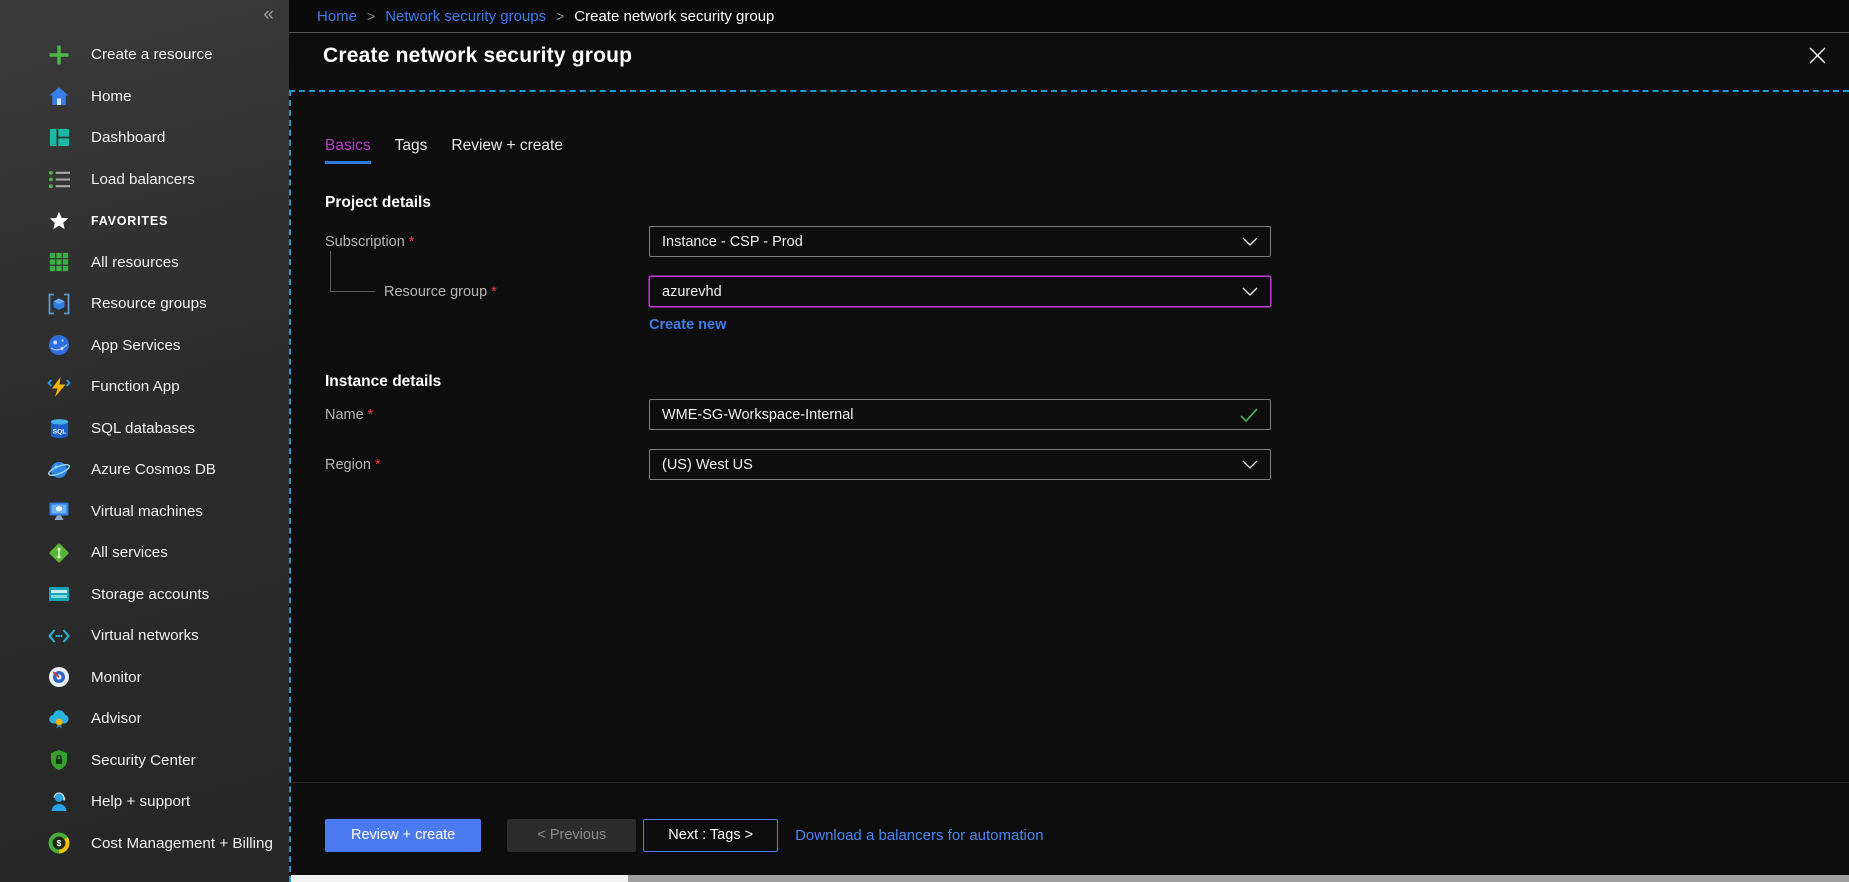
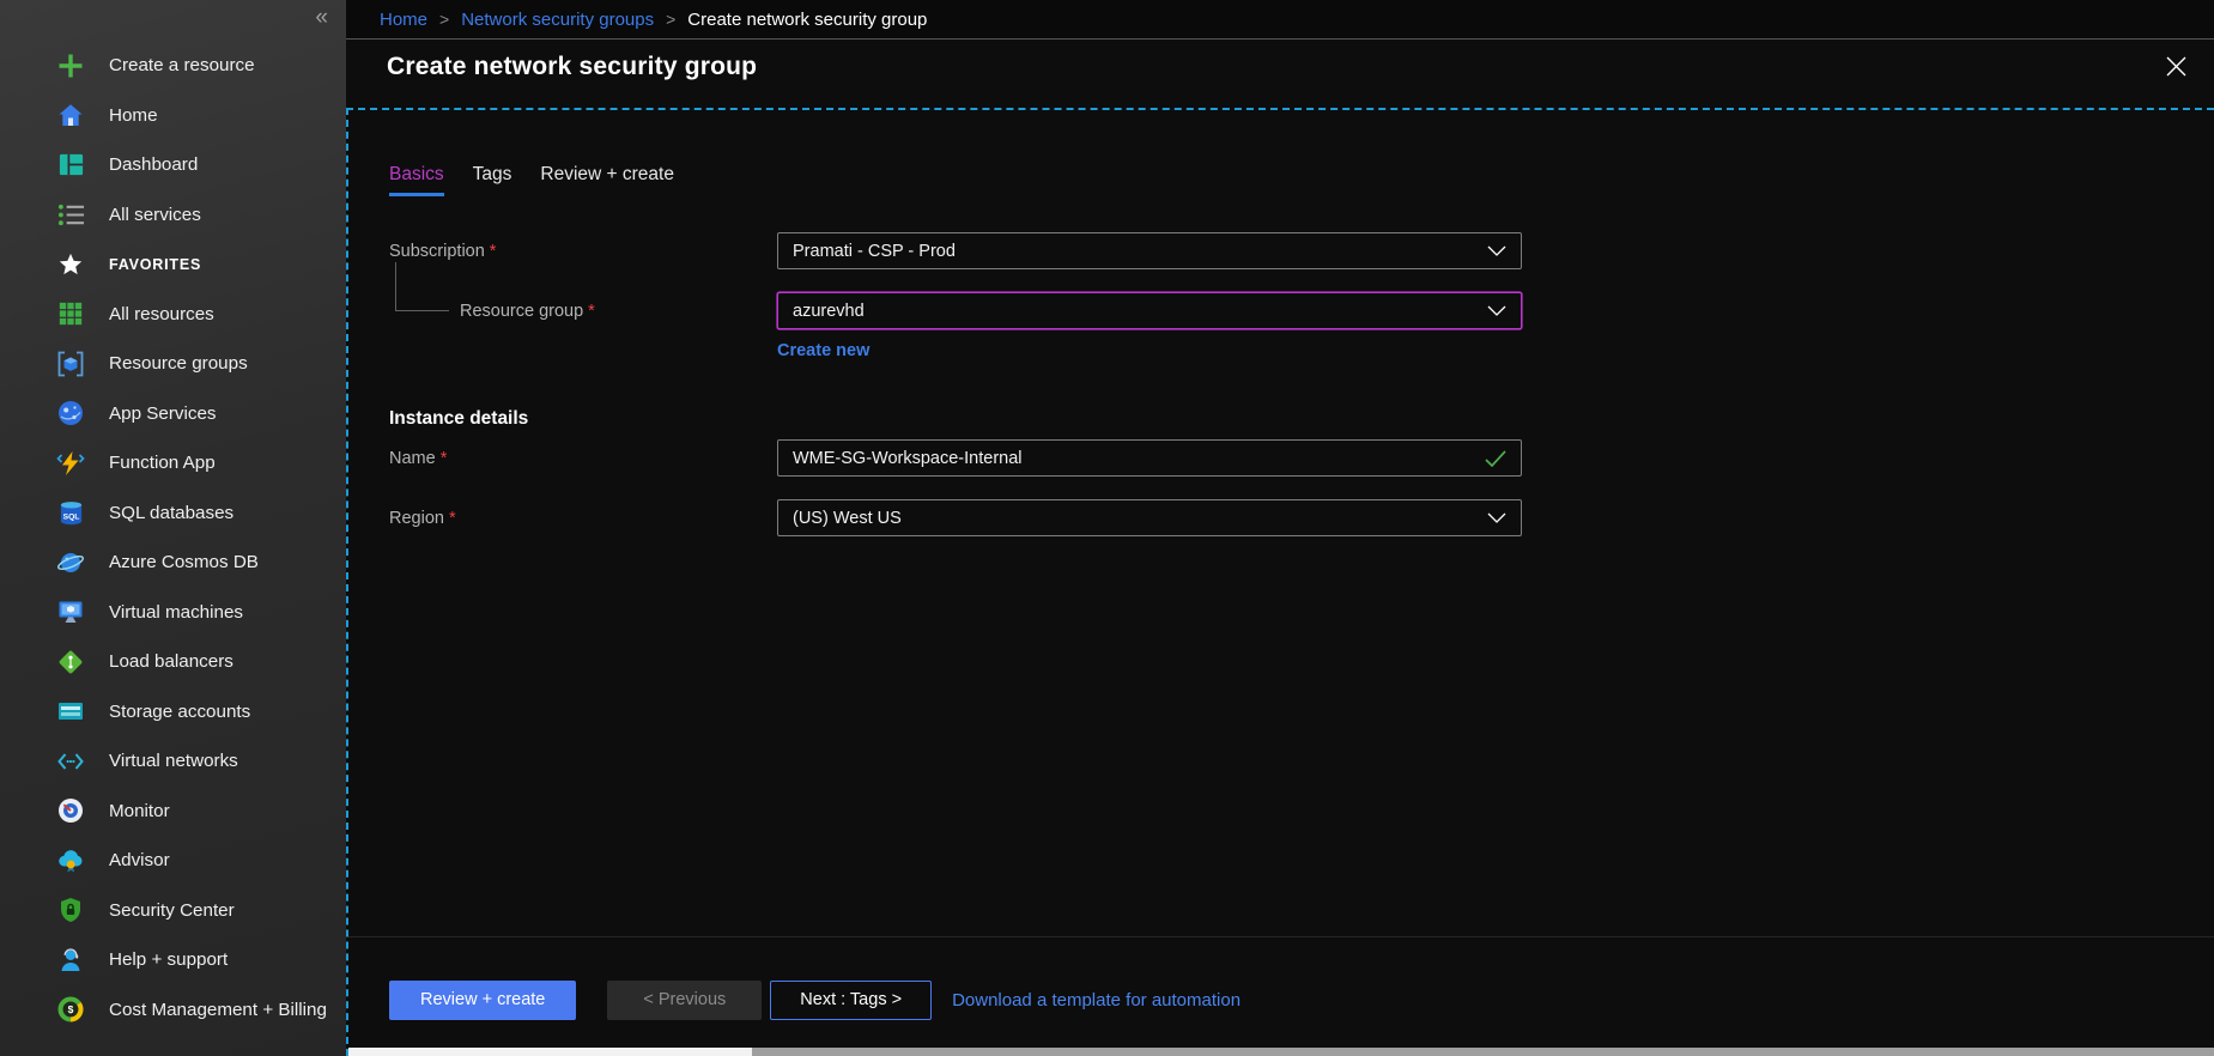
  «
  Create a resource
  Home
  Dashboard
- Load balancers
+ All services
  FAVORITES
  All resources
  Resource groups
  App Services
  Function App
  SQL databases
  Azure Cosmos DB
  Virtual machines
- All services
+ Load balancers
  Storage accounts
  Virtual networks
  Monitor
  Advisor
  Security Center
  Help + support
  $
  Cost Management + Billing
  Home
  >
  Network security groups
  >
  Create network security group
  Create network security group
  Basics
  Tags
  Review + create
- Project details
  Subscription *
- Instance - CSP - Prod
+ Pramati - CSP - Prod
  Resource group *
  azurevhd
  Create new
  Instance details
  Name *
  WME-SG-Workspace-Internal
  Region *
  (US) West US
  Review + create
  < Previous
  Next : Tags >
- Download a balancers for automation
+ Download a template for automation
